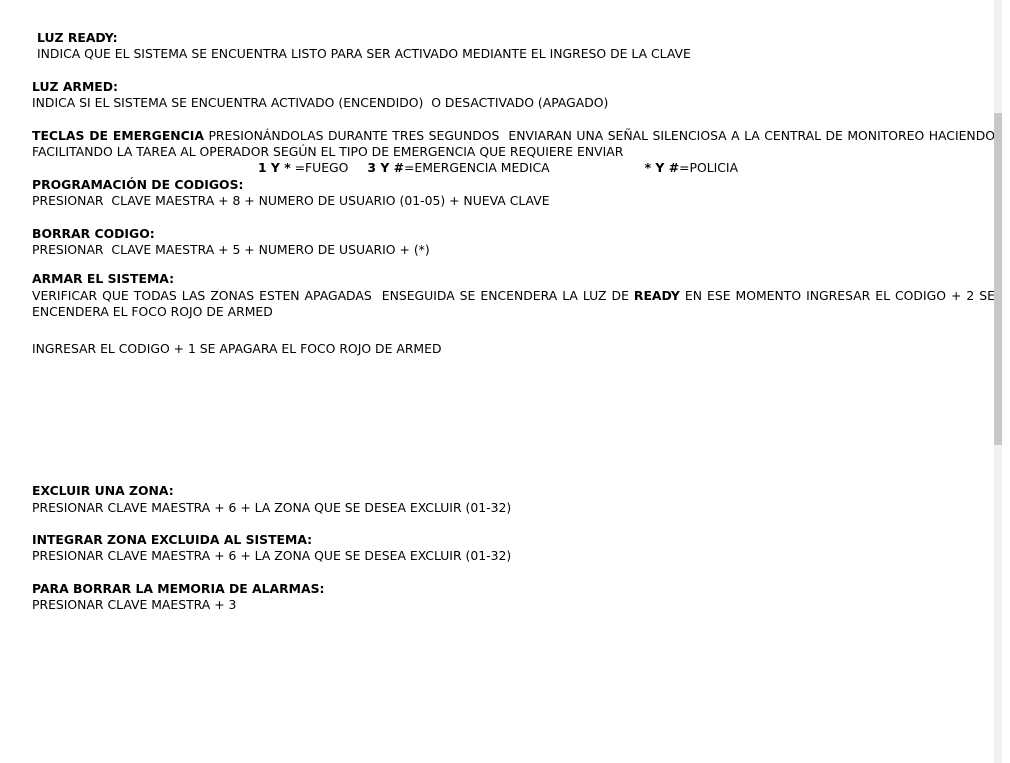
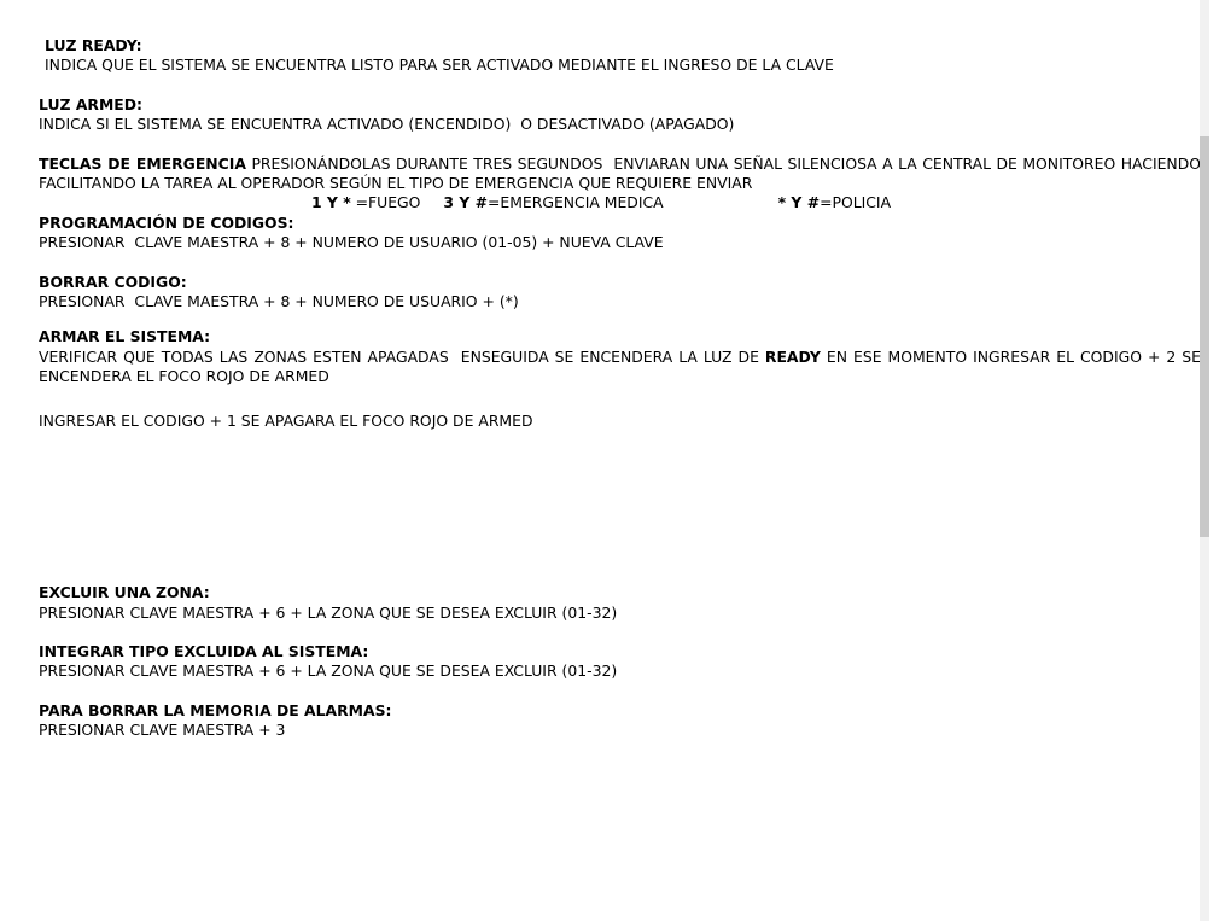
  LUZ READY:
  INDICA QUE EL SISTEMA SE ENCUENTRA LISTO PARA SER ACTIVADO MEDIANTE EL INGRESO DE LA CLAVE
  LUZ ARMED:
  INDICA SI EL SISTEMA SE ENCUENTRA ACTIVADO (ENCENDIDO) O DESACTIVADO (APAGADO)
  TECLAS DE EMERGENCIA PRESIONÁNDOLAS DURANTE TRES SEGUNDOS ENVIARAN UNA SEÑAL SILENCIOSA A LA CENTRAL DE MONITOREO HACIENDO FACILITANDO LA TAREA AL OPERADOR SEGÚN EL TIPO DE EMERGENCIA QUE REQUIERE ENVIAR
  1 Y * =FUEGO 3 Y #=EMERGENCIA MEDICA * Y #=POLICIA
  PROGRAMACIÓN DE CODIGOS:
  PRESIONAR CLAVE MAESTRA + 8 + NUMERO DE USUARIO (01-05) + NUEVA CLAVE
  BORRAR CODIGO:
- PRESIONAR CLAVE MAESTRA + 5 + NUMERO DE USUARIO + (*)
+ PRESIONAR CLAVE MAESTRA + 8 + NUMERO DE USUARIO + (*)
  ARMAR EL SISTEMA:
  VERIFICAR QUE TODAS LAS ZONAS ESTEN APAGADAS ENSEGUIDA SE ENCENDERA LA LUZ DE READY EN ESE MOMENTO INGRESAR EL CODIGO + 2 SE ENCENDERA EL FOCO ROJO DE ARMED
  INGRESAR EL CODIGO + 1 SE APAGARA EL FOCO ROJO DE ARMED
  EXCLUIR UNA ZONA:
  PRESIONAR CLAVE MAESTRA + 6 + LA ZONA QUE SE DESEA EXCLUIR (01-32)
- INTEGRAR ZONA EXCLUIDA AL SISTEMA:
+ INTEGRAR TIPO EXCLUIDA AL SISTEMA:
  PRESIONAR CLAVE MAESTRA + 6 + LA ZONA QUE SE DESEA EXCLUIR (01-32)
  PARA BORRAR LA MEMORIA DE ALARMAS:
  PRESIONAR CLAVE MAESTRA + 3
